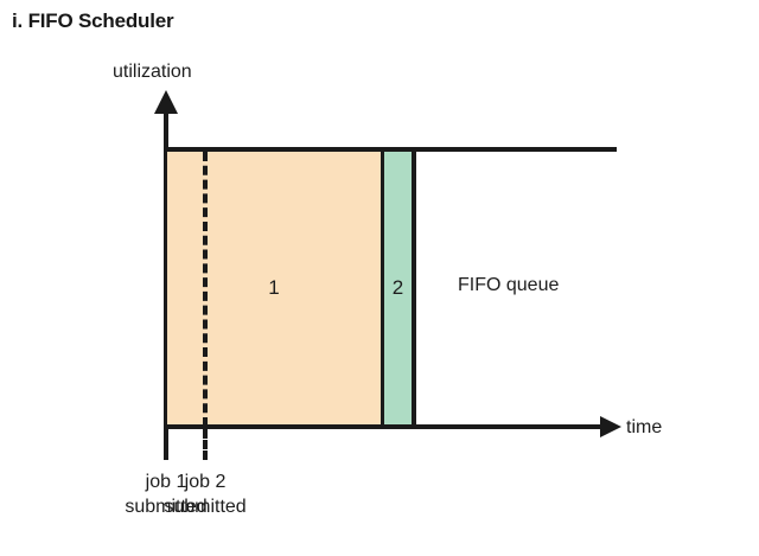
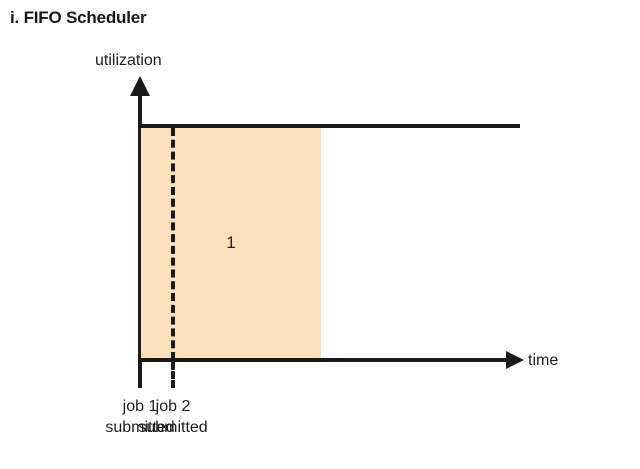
  i. FIFO Scheduler
  utilization
  1
- 2
- FIFO queue
  time
  job 1
  submitted
  job 2
  submitted
